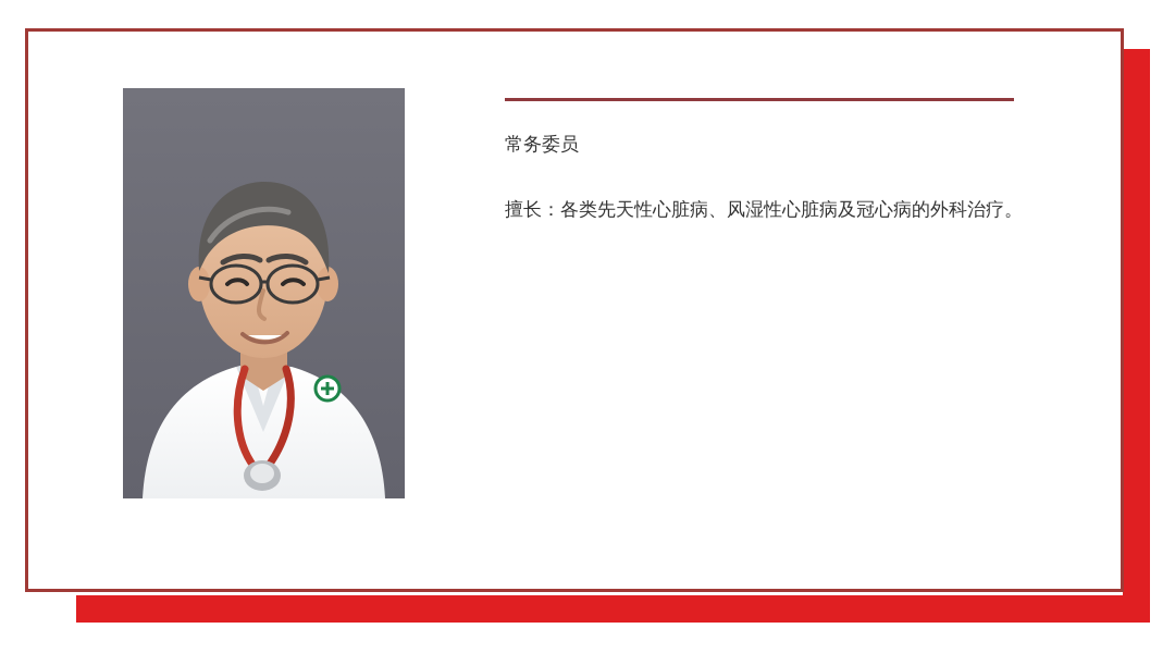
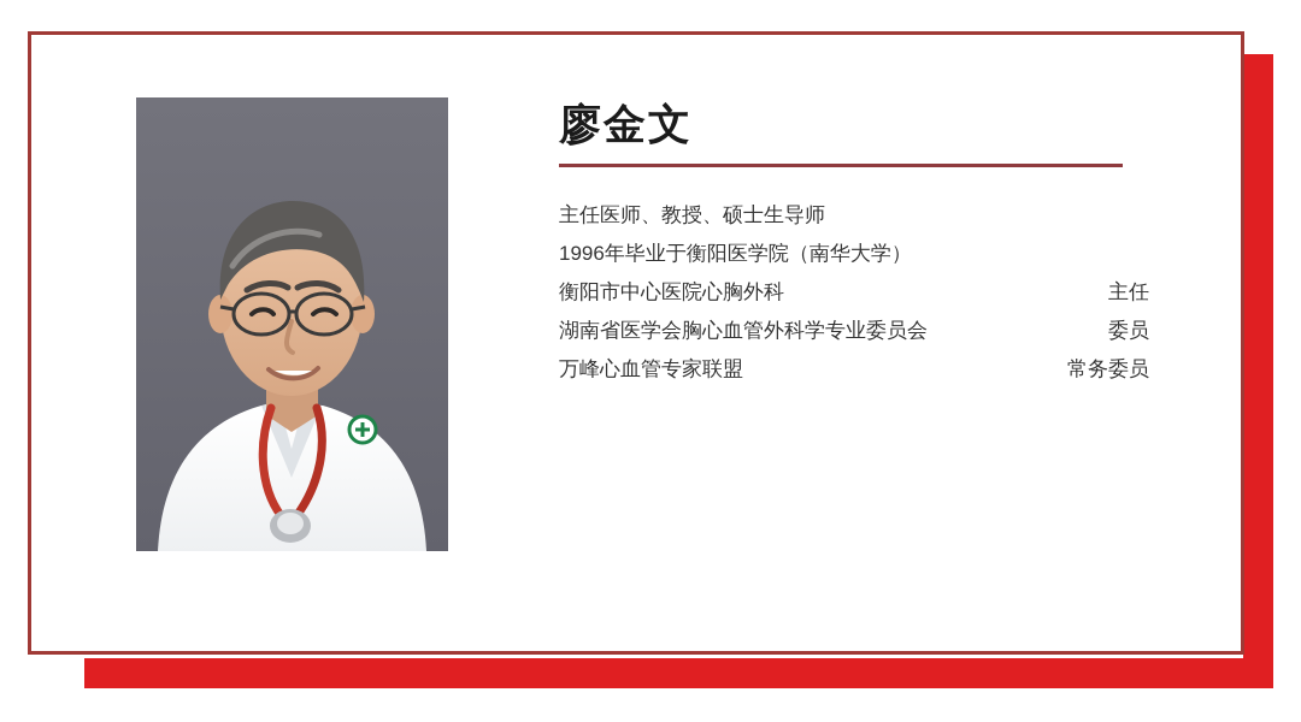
+ 廖金文
+ 主任医师、教授、硕士生导师
+ 1996年毕业于衡阳医学院（南华大学）
+ 衡阳市中心医院心胸外科
+ 主任
+ 湖南省医学会胸心血管外科学专业委员会
+ 委员
+ 万峰心血管专家联盟
  常务委员
- 擅长：各类先天性心脏病、风湿性心脏病及冠心病的外科治疗。
